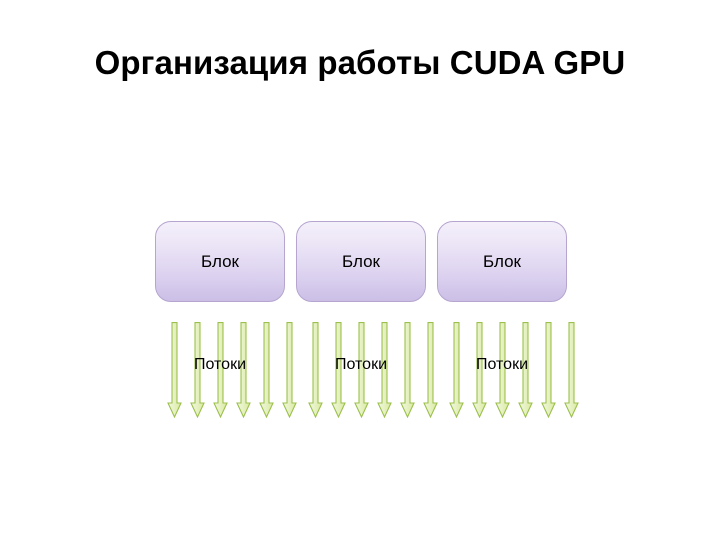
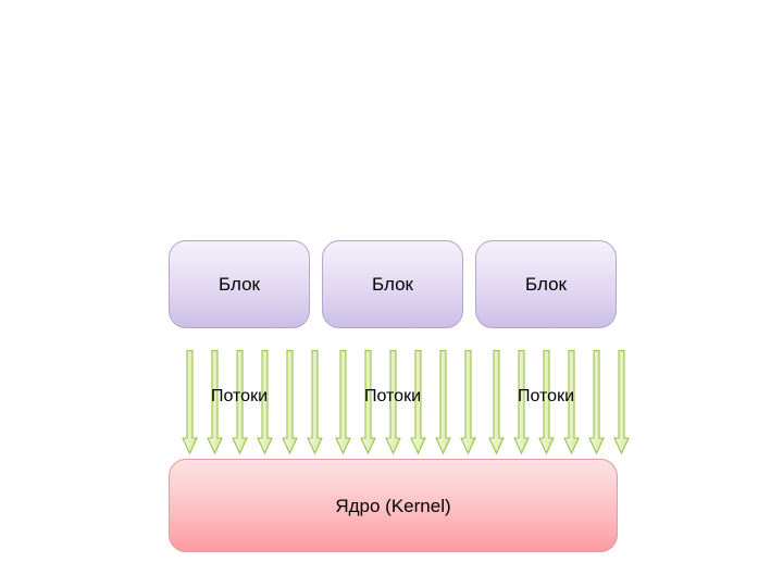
- Организация работы CUDA GPU
  Блок
  Блок
  Блок
  Потоки
  Потоки
  Потоки
+ Ядро (Kernel)
